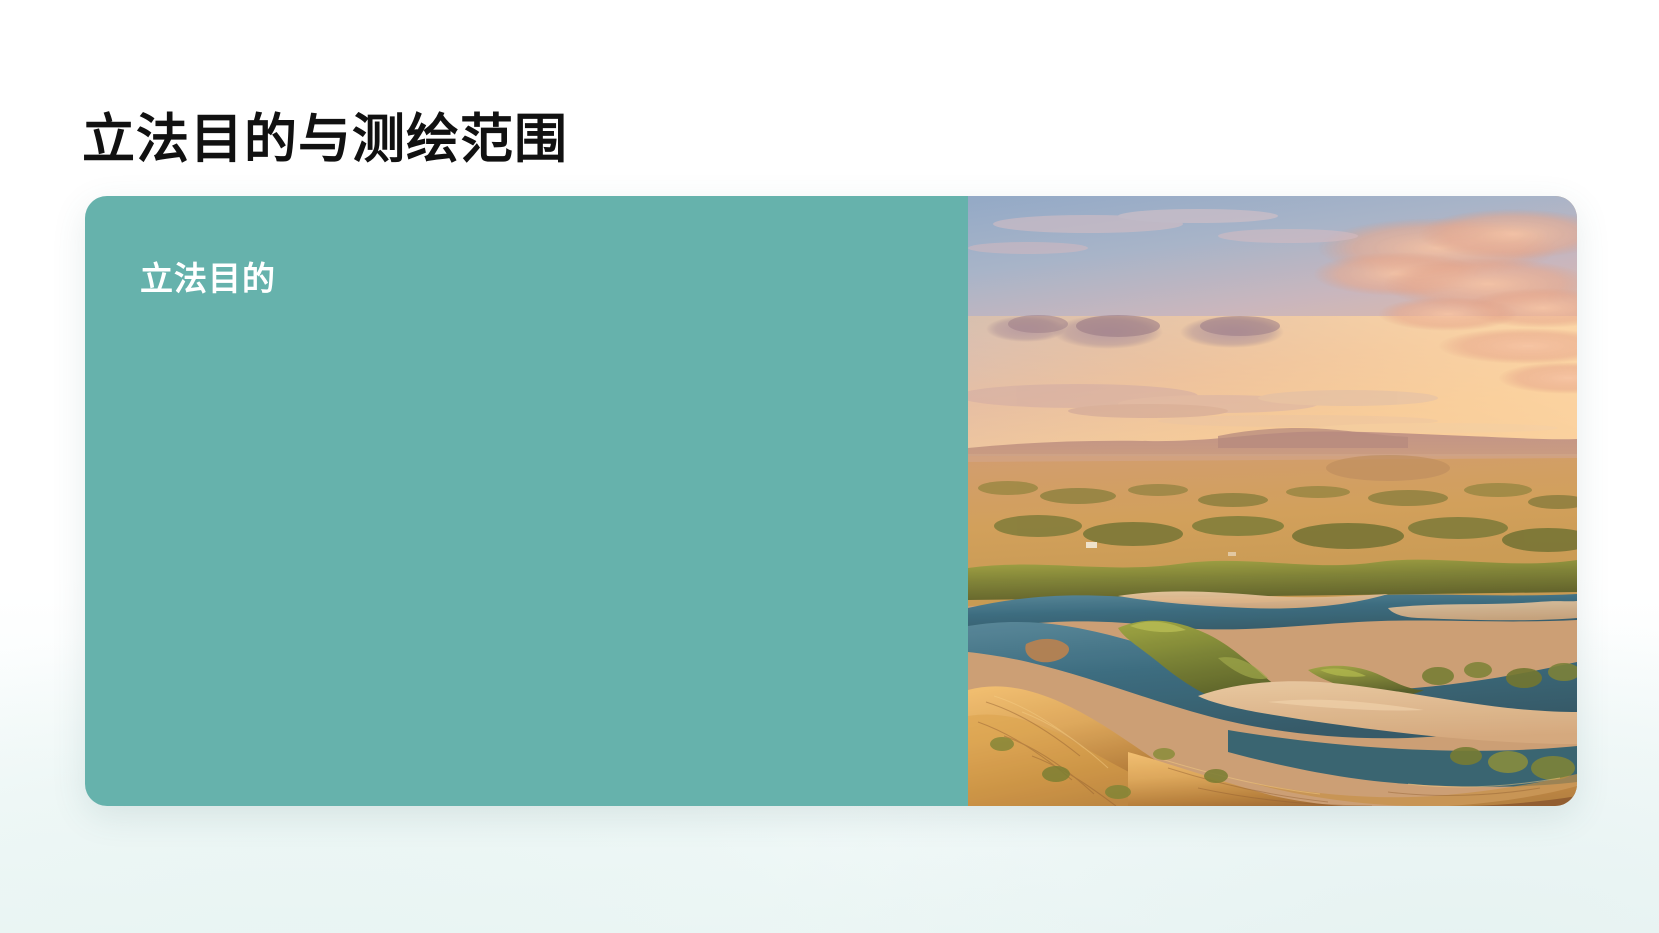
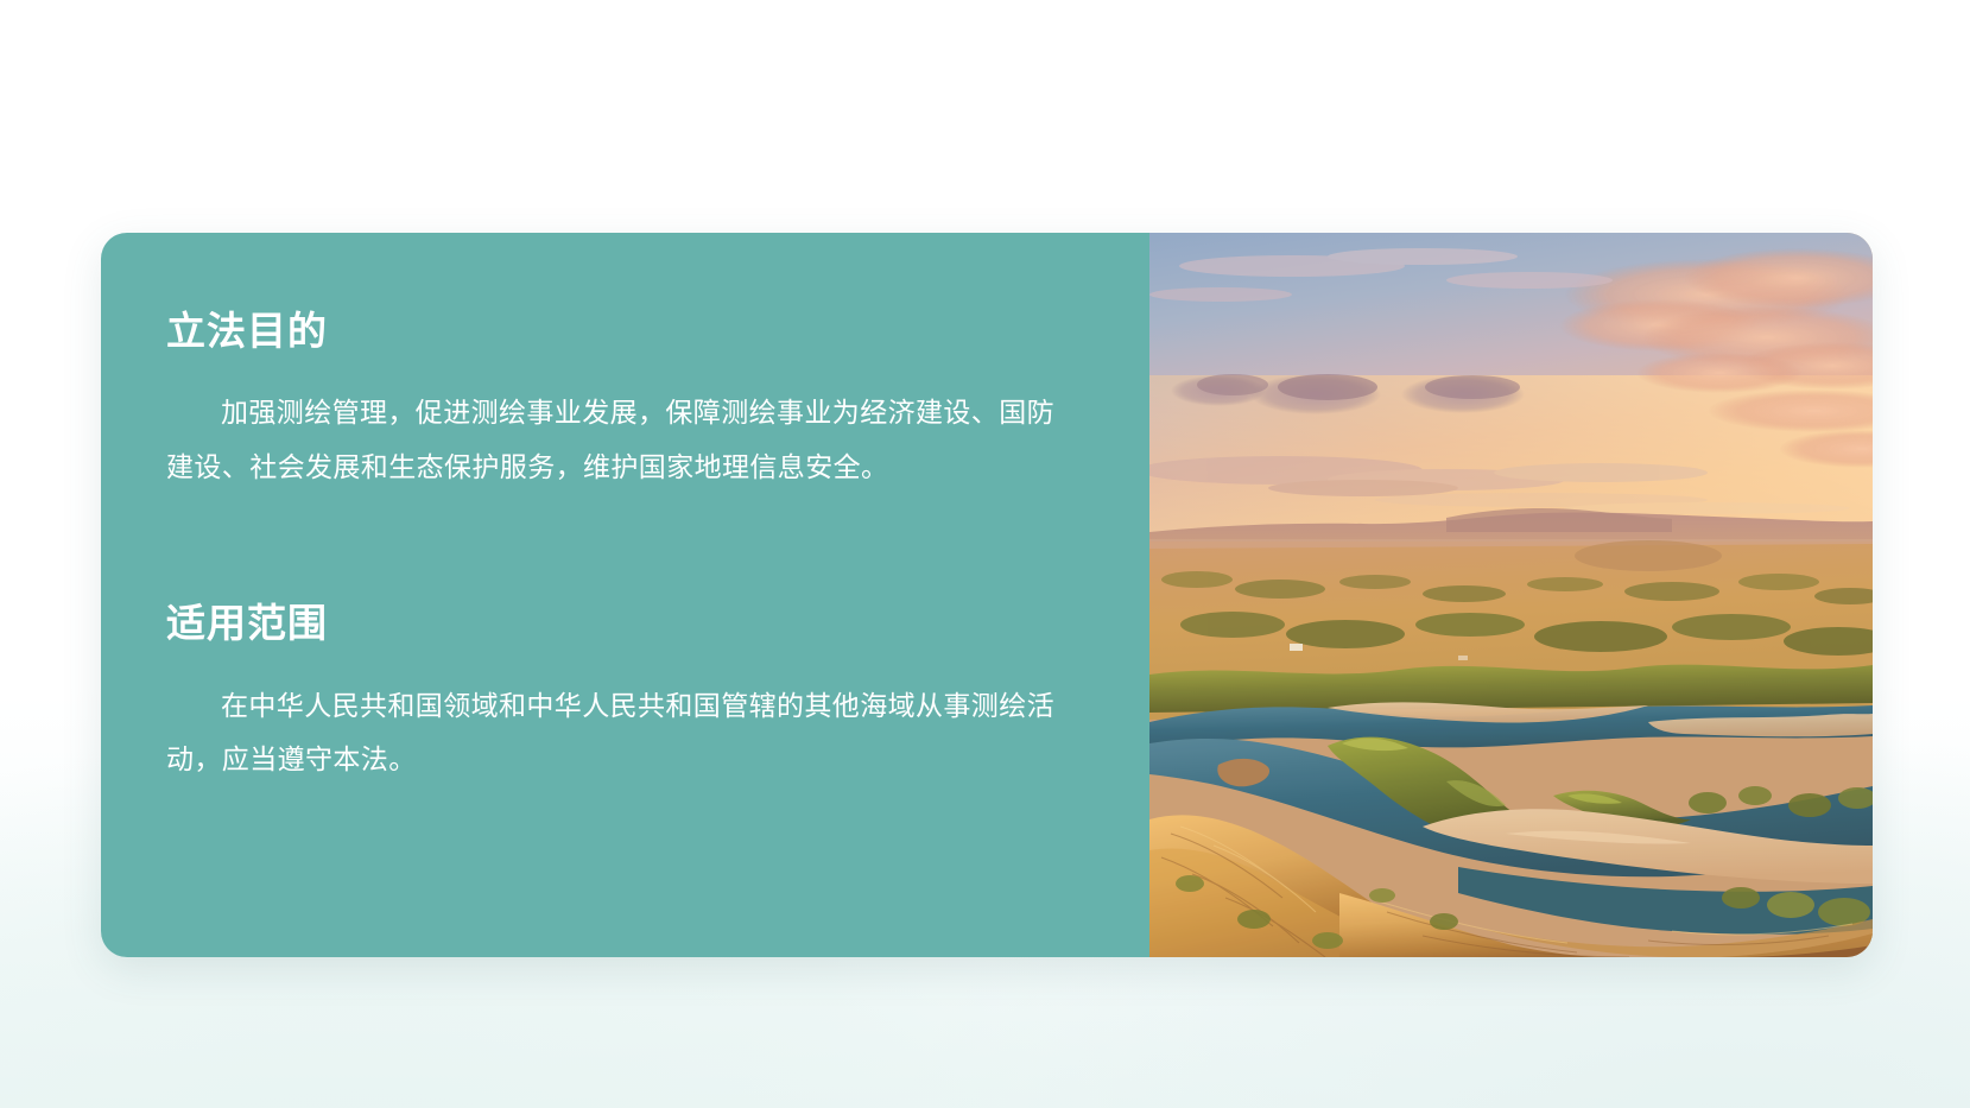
- 立法目的与测绘范围
  立法目的
+ 加强测绘管理，促进测绘事业发展，保障测绘事业为经济建设、国防建设、社会发展和生态保护服务，维护国家地理信息安全。
+ 适用范围
+ 在中华人民共和国领域和中华人民共和国管辖的其他海域从事测绘活动，应当遵守本法。
